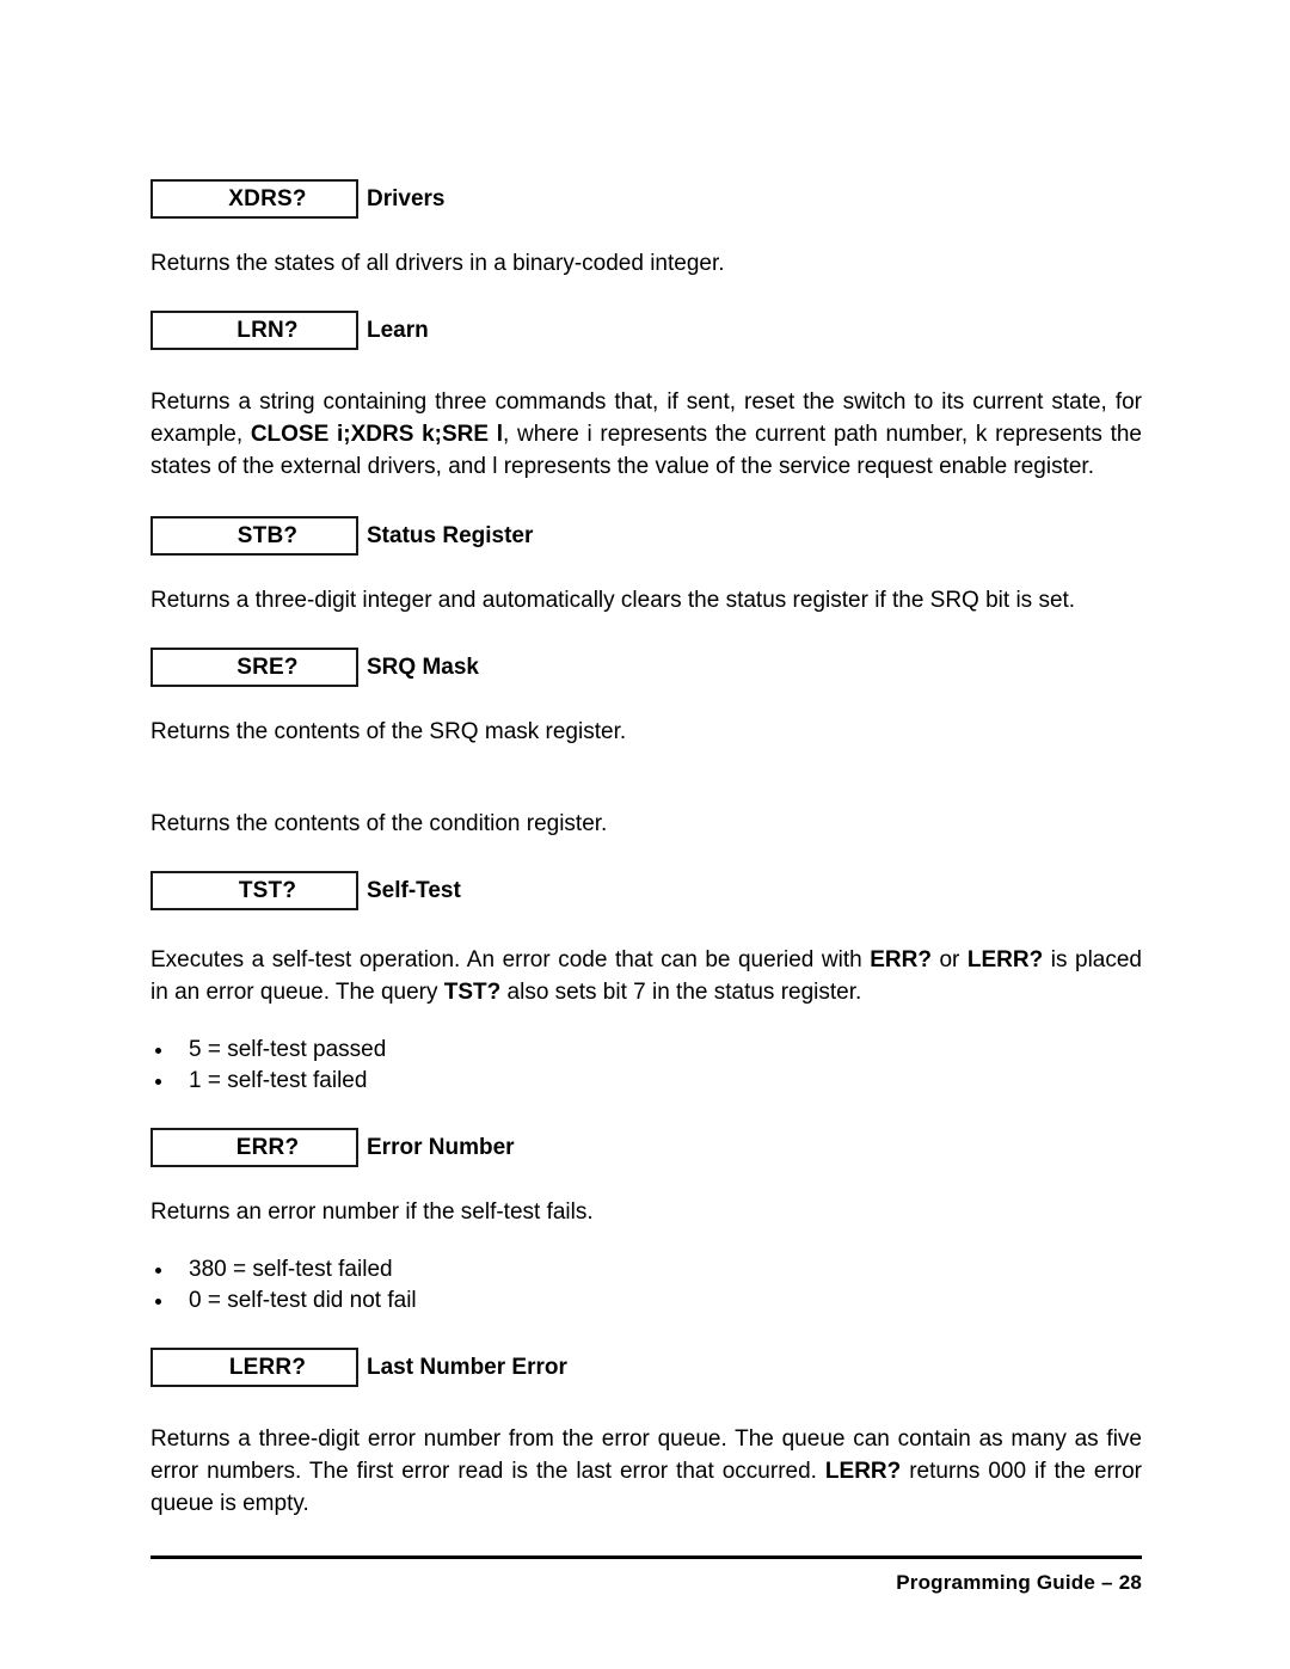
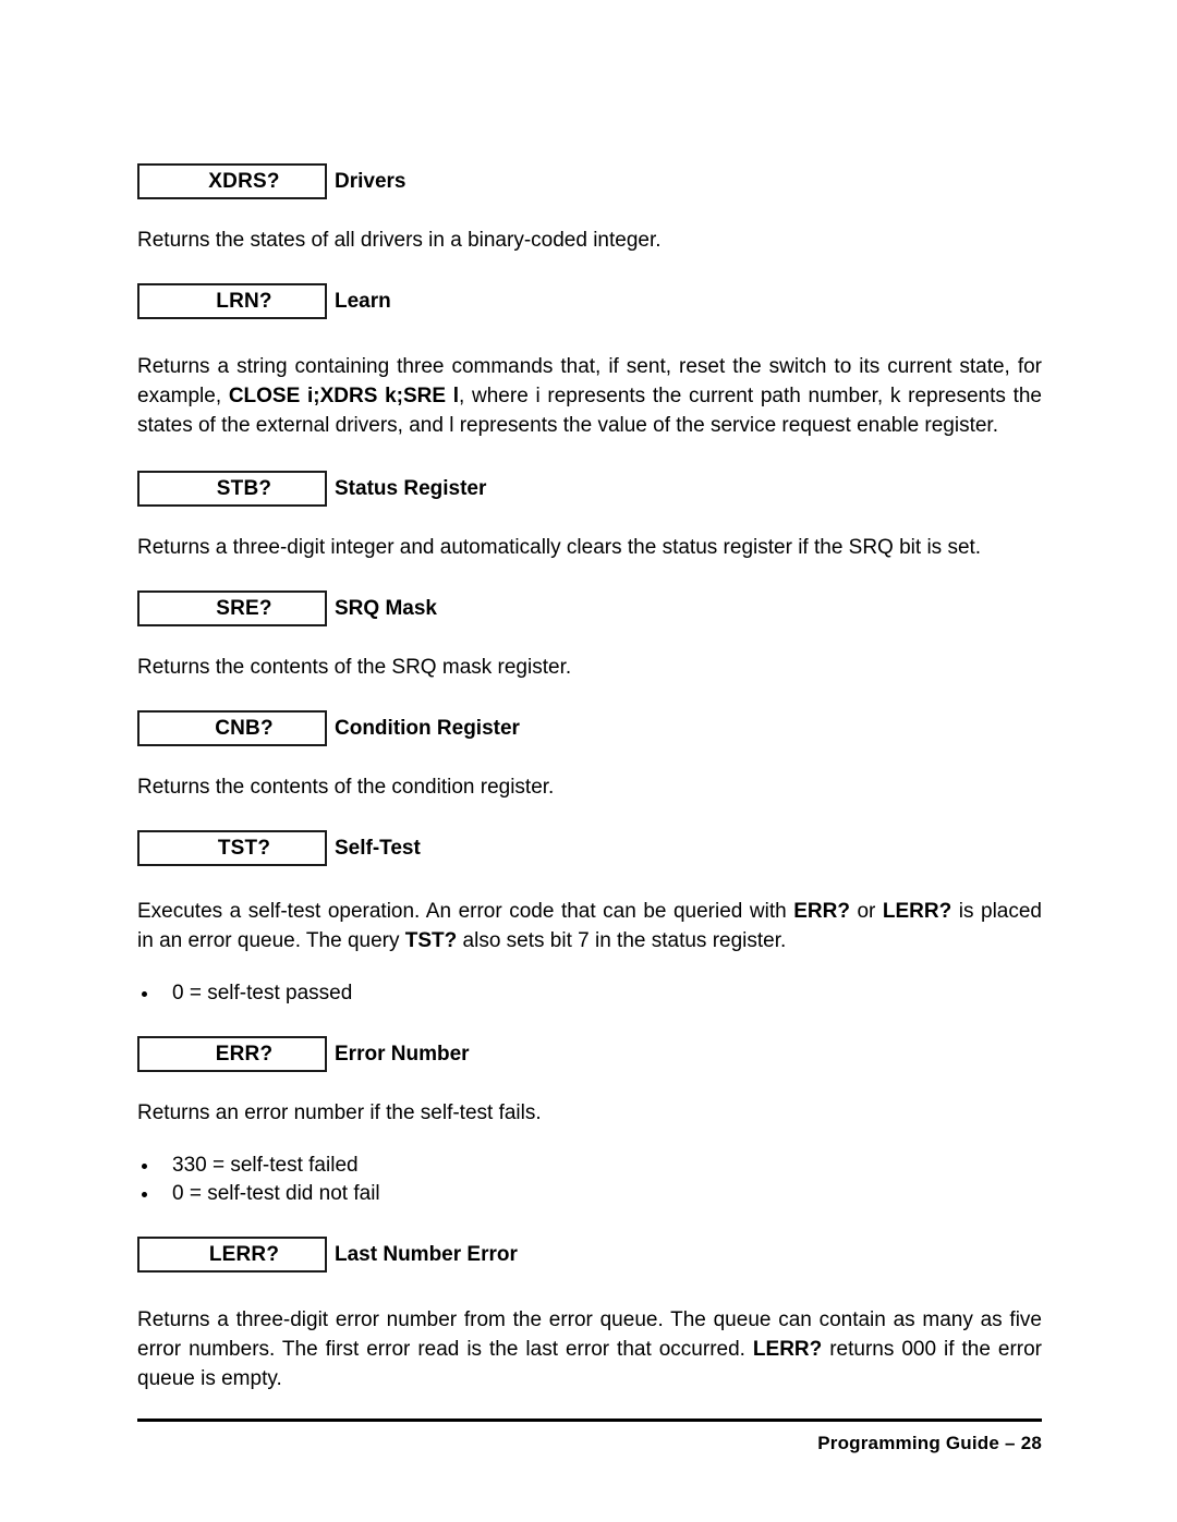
  XDRS?
  Drivers
  Returns the states of all drivers in a binary-coded integer.
  LRN?
  Learn
  Returns a string containing three commands that, if sent, reset the switch to its current state, for example, CLOSE i;XDRS k;SRE l, where i represents the current path number, k represents the states of the external drivers, and l represents the value of the service request enable register.
  STB?
  Status Register
  Returns a three-digit integer and automatically clears the status register if the SRQ bit is set.
  SRE?
  SRQ Mask
  Returns the contents of the SRQ mask register.
+ CNB?
+ Condition Register
  Returns the contents of the condition register.
  TST?
  Self-Test
  Executes a self-test operation. An error code that can be queried with ERR? or LERR? is placed in an error queue. The query TST? also sets bit 7 in the status register.
- 5 = self-test passed
+ 0 = self-test passed
- 1 = self-test failed
  ERR?
  Error Number
  Returns an error number if the self-test fails.
- 380 = self-test failed
+ 330 = self-test failed
  0 = self-test did not fail
  LERR?
  Last Number Error
  Returns a three-digit error number from the error queue. The queue can contain as many as five error numbers. The first error read is the last error that occurred. LERR? returns 000 if the error queue is empty.
  Programming Guide – 28
